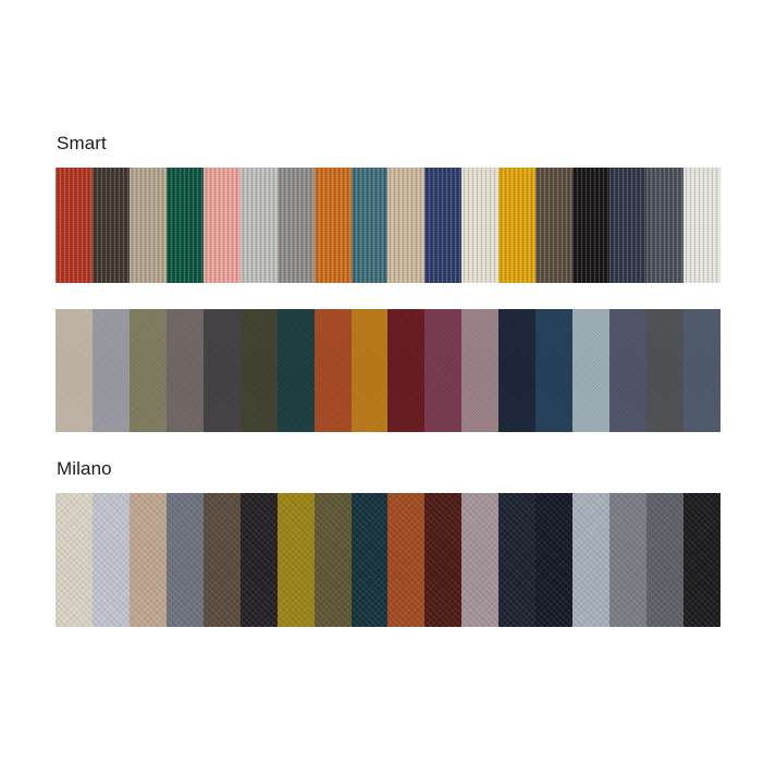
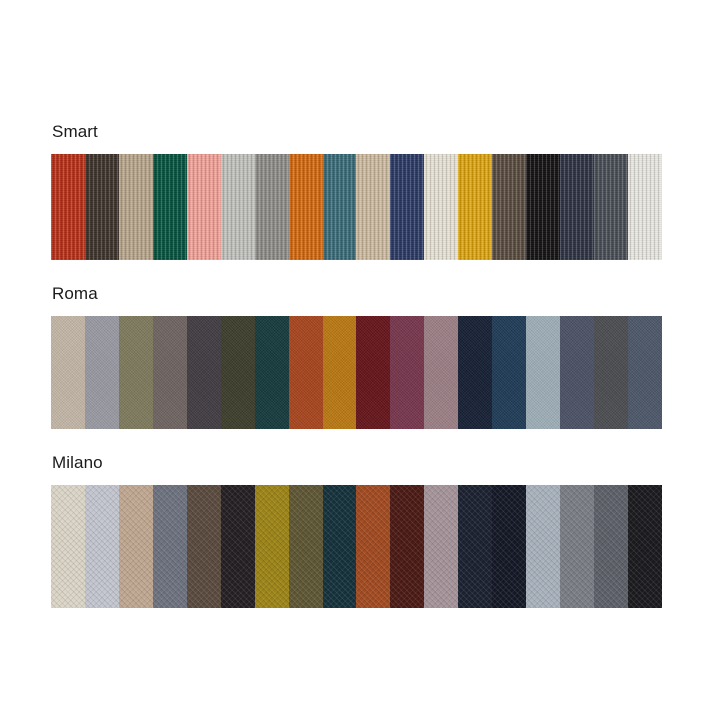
  Smart
+ Roma
  Milano
